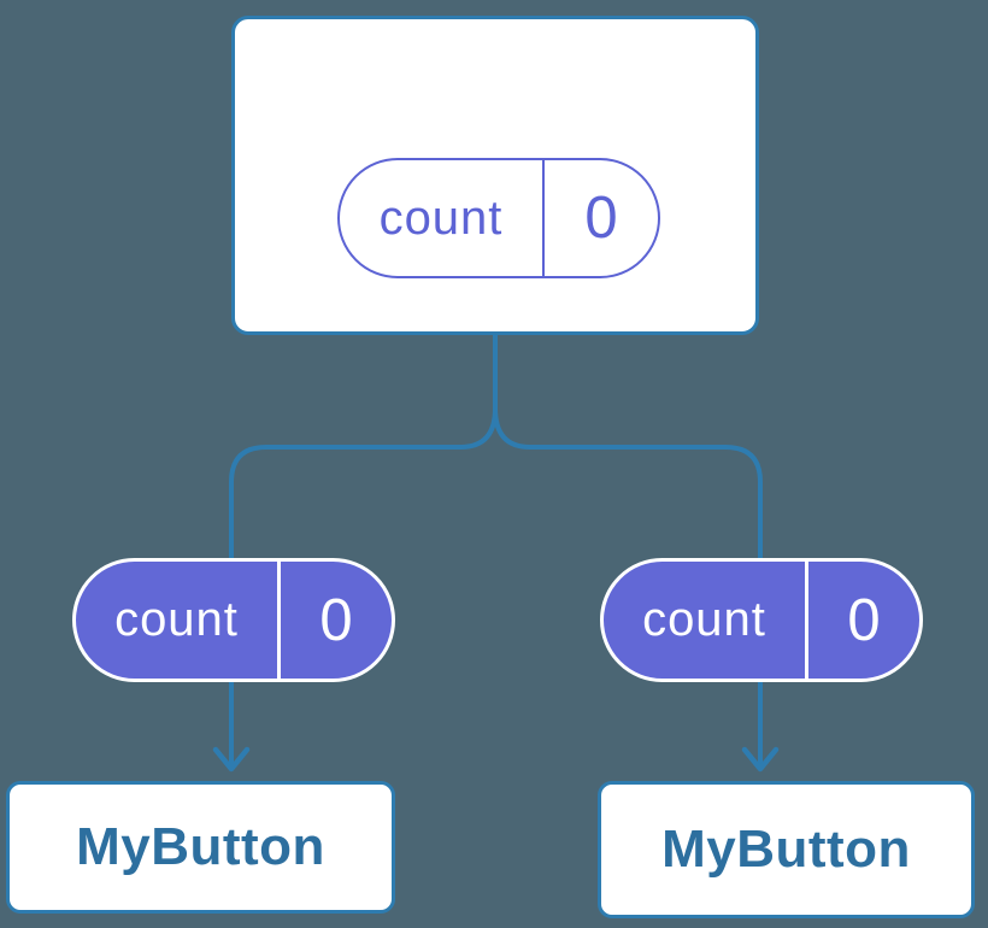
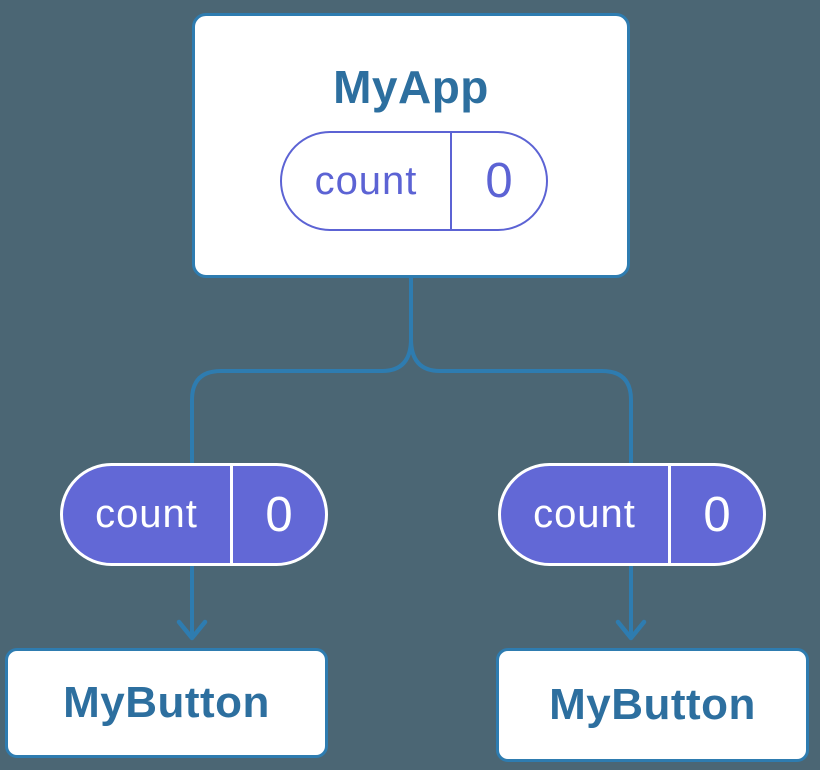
+ MyApp
  count
  0
  count
  0
  count
  0
  MyButton
  MyButton
